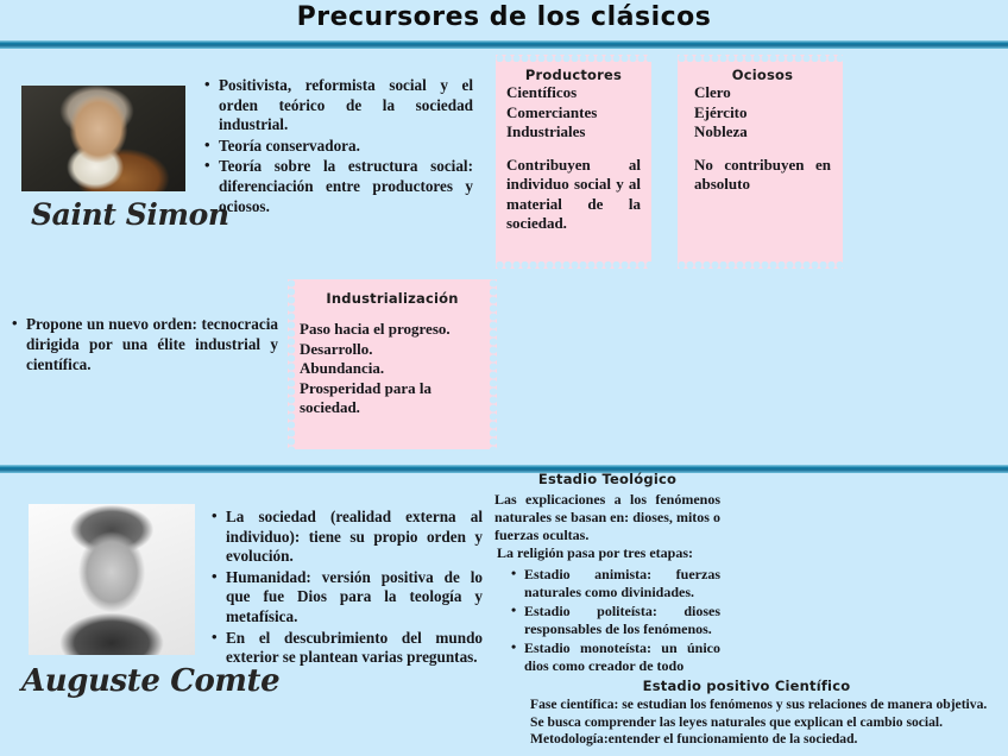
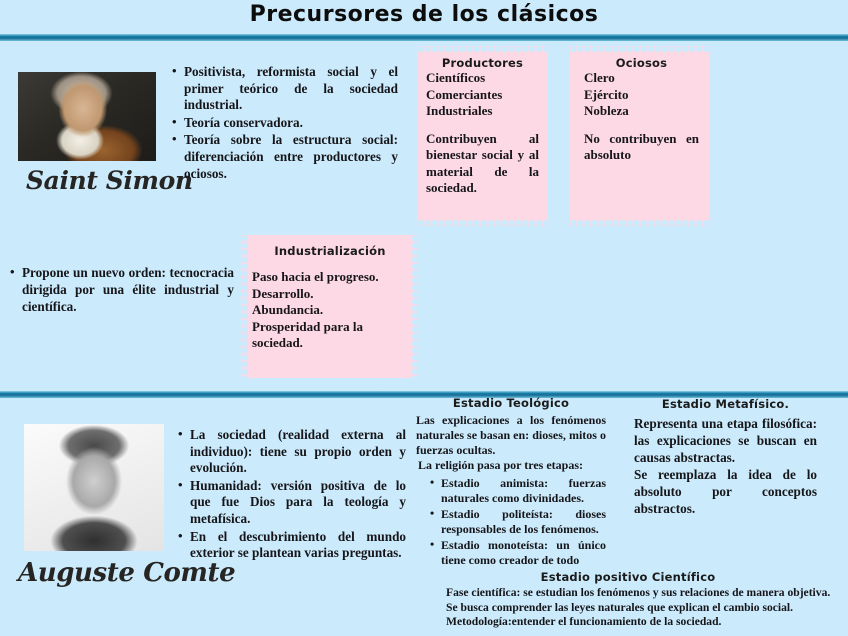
  Precursores de los clásicos
  Saint Simon
- Positivista, reformista social y el orden teórico de la sociedad industrial.
+ Positivista, reformista social y el primer teórico de la sociedad industrial.
  Teoría conservadora.
  Teoría sobre la estructura social: diferenciación entre productores y ociosos.
  Propone un nuevo orden: tecnocracia dirigida por una élite industrial y científica.
  Productores
  Científicos
  Comerciantes
  Industriales
- Contribuyen al individuo social y al material de la sociedad.
+ Contribuyen al bienestar social y al material de la sociedad.
  Ociosos
  Clero
  Ejército
  Nobleza
  No contribuyen en absoluto
  Industrialización
  Paso hacia el progreso.
  Desarrollo.
  Abundancia.
  Prosperidad para la sociedad.
  Auguste Comte
  La sociedad (realidad externa al individuo): tiene su propio orden y evolución.
  Humanidad: versión positiva de lo que fue Dios para la teología y metafísica.
  En el descubrimiento del mundo exterior se plantean varias preguntas.
  Estadio Teológico
  Las explicaciones a los fenómenos naturales se basan en: dioses, mitos o fuerzas ocultas.
  La religión pasa por tres etapas:
  Estadio animista: fuerzas naturales como divinidades.
  Estadio politeísta: dioses responsables de los fenómenos.
- Estadio monoteísta: un único dios como creador de todo
+ Estadio monoteísta: un único tiene como creador de todo
+ Estadio Metafísico.
+ Representa una etapa filosófica: las explicaciones se buscan en causas abstractas.
+ Se reemplaza la idea de lo absoluto por conceptos abstractos.
  Estadio positivo Científico
  Fase científica: se estudian los fenómenos y sus relaciones de manera objetiva.
  Se busca comprender las leyes naturales que explican el cambio social.
  Metodología:entender el funcionamiento de la sociedad.
